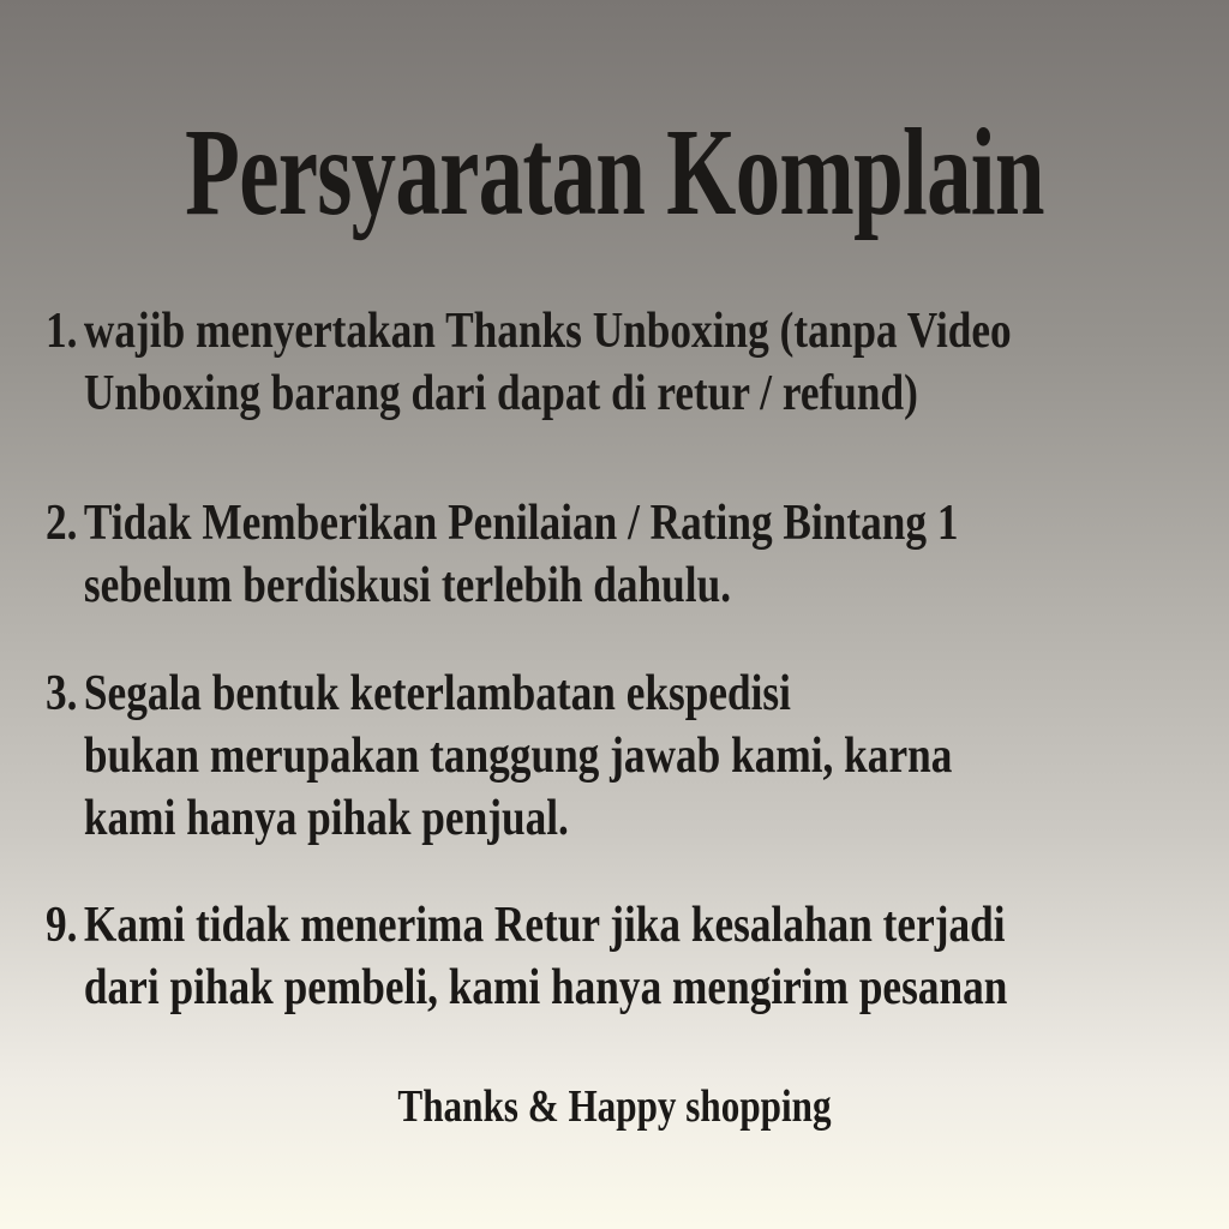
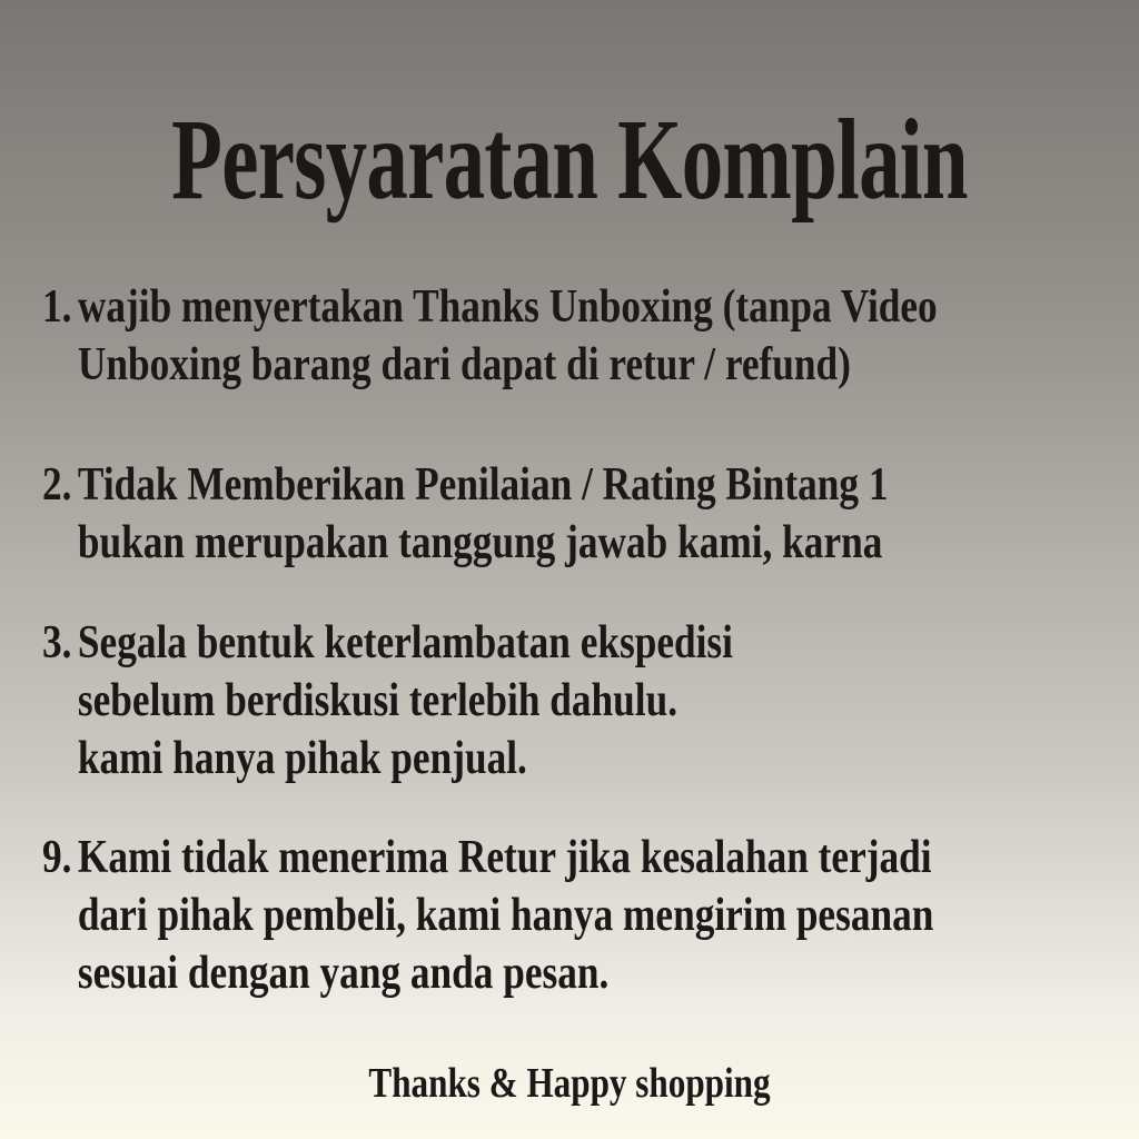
  Persyaratan Komplain
  1.
  wajib menyertakan Thanks Unboxing (tanpa Video
  Unboxing barang dari dapat di retur / refund)
  2.
  Tidak Memberikan Penilaian / Rating Bintang 1
- sebelum berdiskusi terlebih dahulu.
+ bukan merupakan tanggung jawab kami, karna
  3.
  Segala bentuk keterlambatan ekspedisi
- bukan merupakan tanggung jawab kami, karna
+ sebelum berdiskusi terlebih dahulu.
  kami hanya pihak penjual.
  9.
  Kami tidak menerima Retur jika kesalahan terjadi
  dari pihak pembeli, kami hanya mengirim pesanan
+ sesuai dengan yang anda pesan.
  Thanks & Happy shopping
